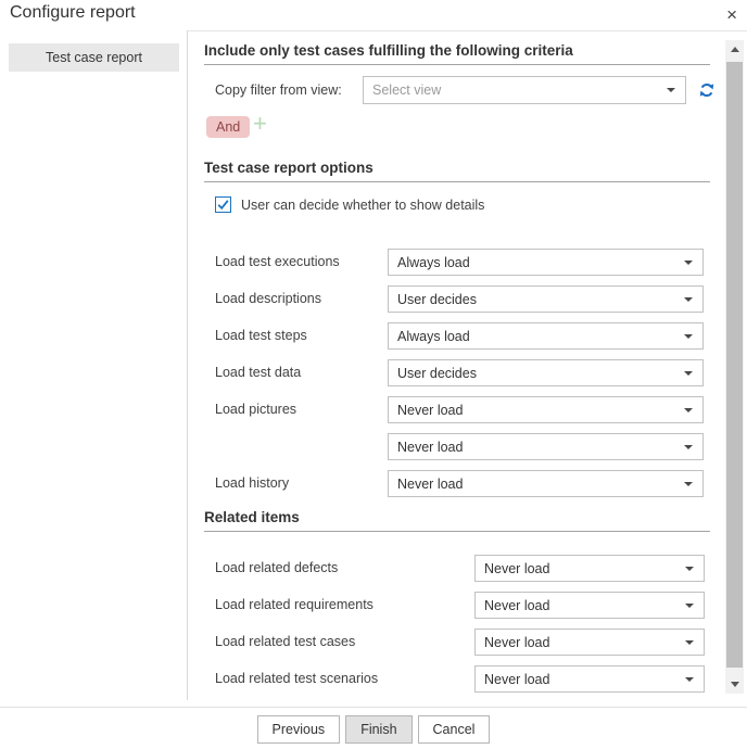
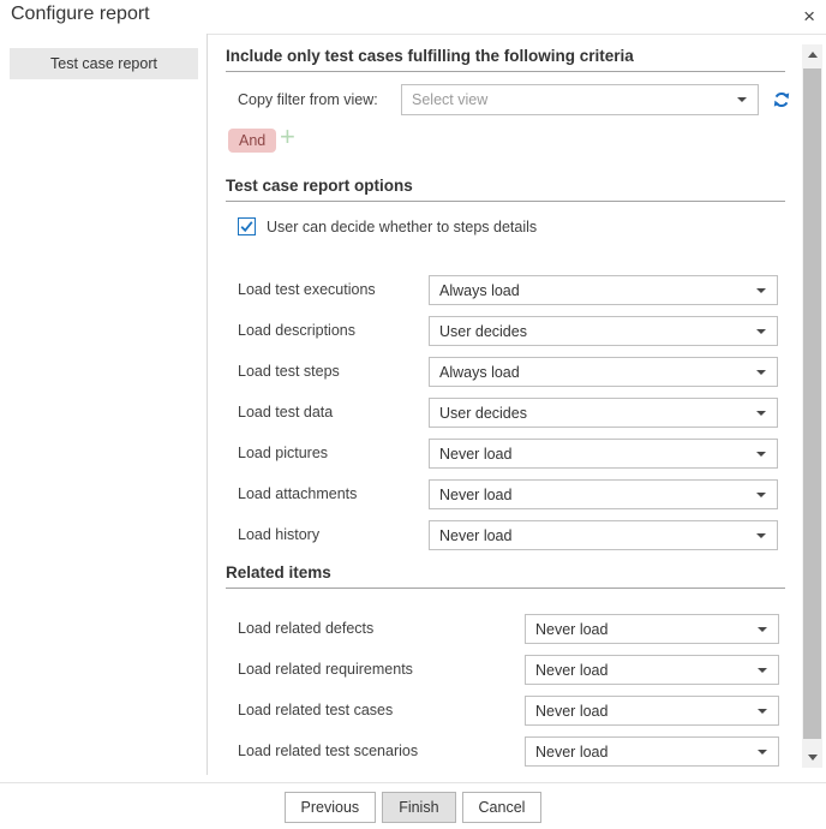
  Configure report
  ×
  Test case report
  Include only test cases fulfilling the following criteria
  Copy filter from view:
  Select view
  And
  +
  Test case report options
- User can decide whether to show details
+ User can decide whether to steps details
  Load test executions
  Always load
  Load descriptions
  User decides
  Load test steps
  Always load
  Load test data
  User decides
  Load pictures
  Never load
+ Load attachments
  Never load
  Load history
  Never load
  Related items
  Load related defects
  Never load
  Load related requirements
  Never load
  Load related test cases
  Never load
  Load related test scenarios
  Never load
  Previous
  Finish
  Cancel
